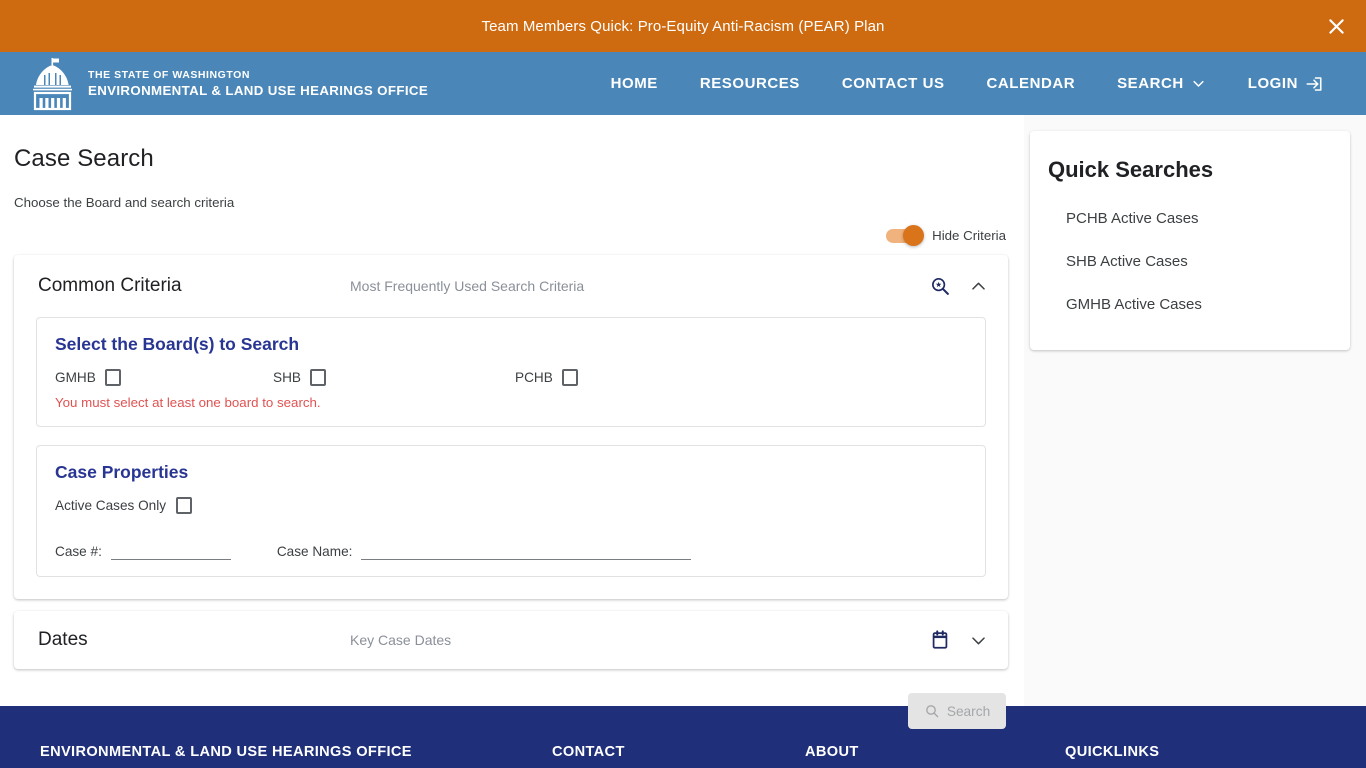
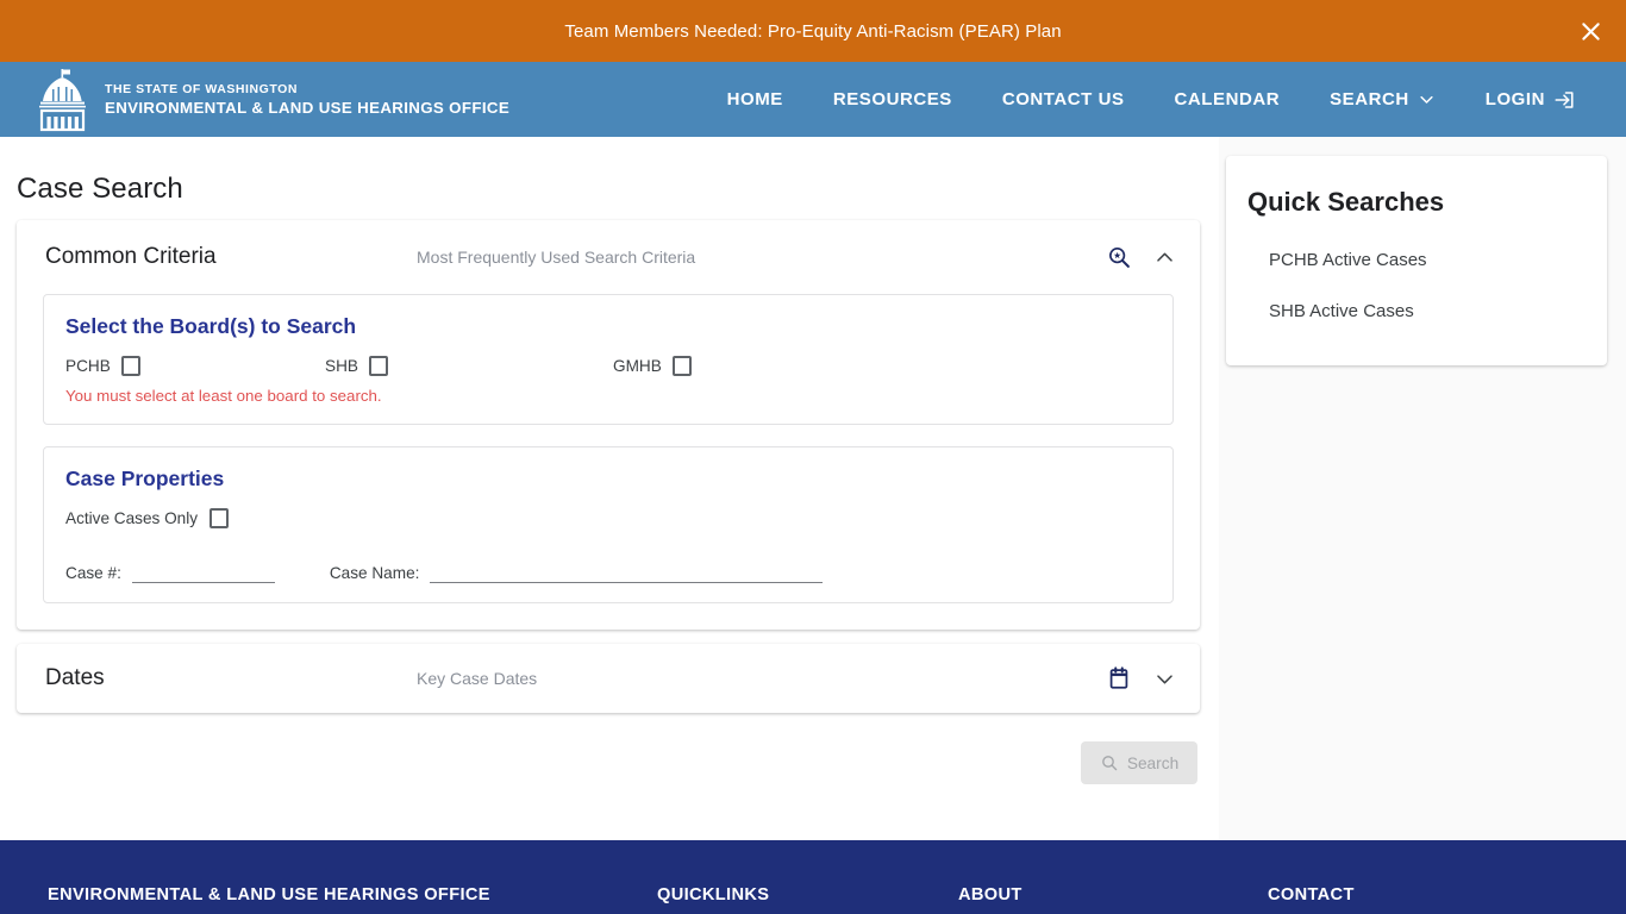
- Team Members Quick: Pro-Equity Anti-Racism (PEAR) Plan
+ Team Members Needed: Pro-Equity Anti-Racism (PEAR) Plan
  THE STATE OF WASHINGTON
  ENVIRONMENTAL & LAND USE HEARINGS OFFICE
  HOME
  RESOURCES
  CONTACT US
  CALENDAR
  SEARCH
  LOGIN
  Case Search
- Choose the Board and search criteria
- Hide Criteria
  Common Criteria
  Most Frequently Used Search Criteria
  Select the Board(s) to Search
- GMHB
+ PCHB
  SHB
- PCHB
+ GMHB
  You must select at least one board to search.
  Case Properties
  Active Cases Only
  Case #:
  Case Name:
  Dates
  Key Case Dates
  Search
  Quick Searches
  PCHB Active Cases
  SHB Active Cases
- GMHB Active Cases
  ENVIRONMENTAL & LAND USE HEARINGS OFFICE
- CONTACT
+ QUICKLINKS
  ABOUT
- QUICKLINKS
+ CONTACT
